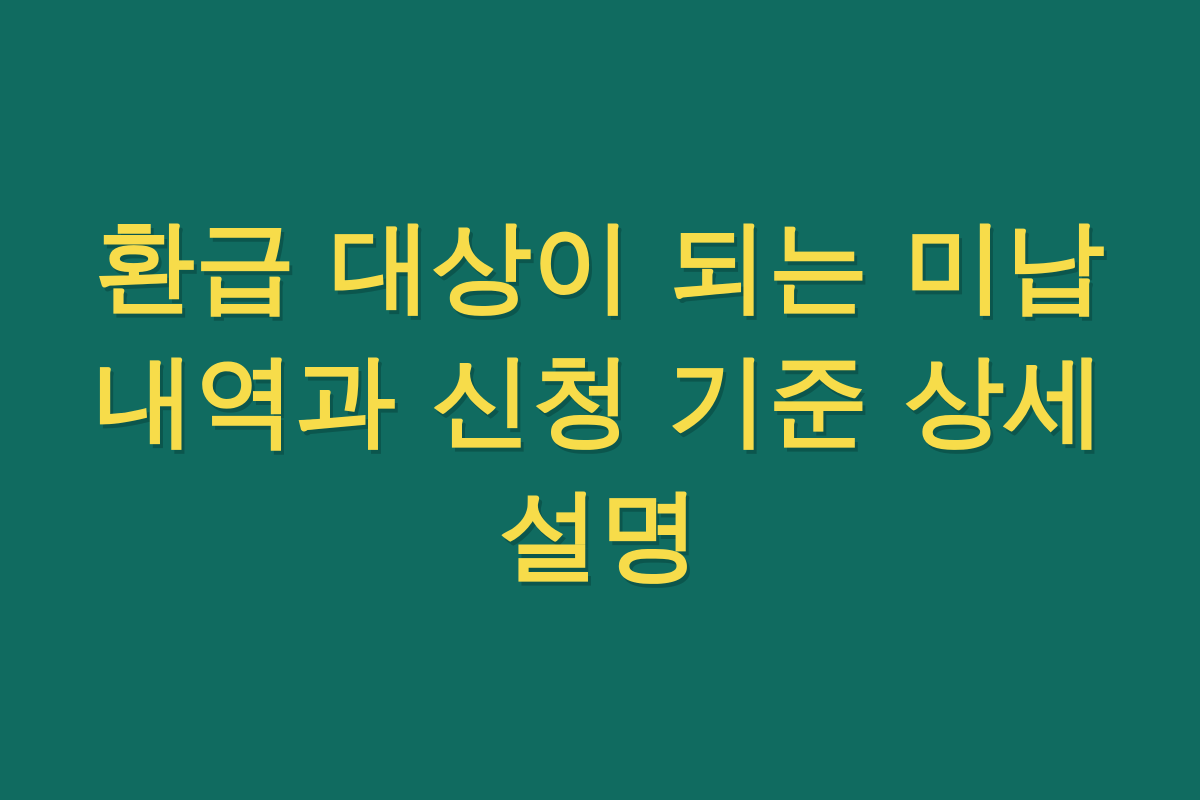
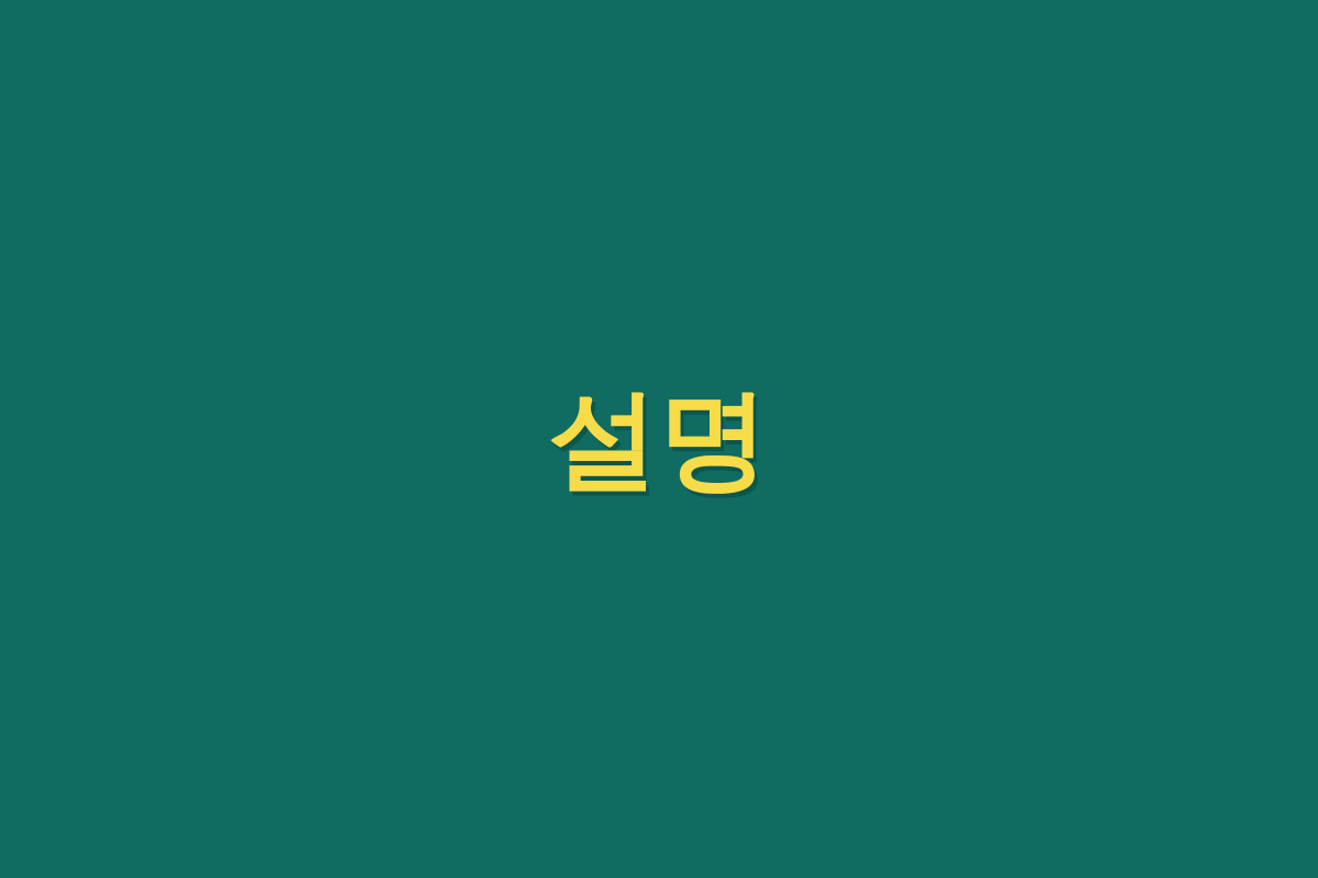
- 환급 대상이 되는 미납
- 내역과 신청 기준 상세
  설명
